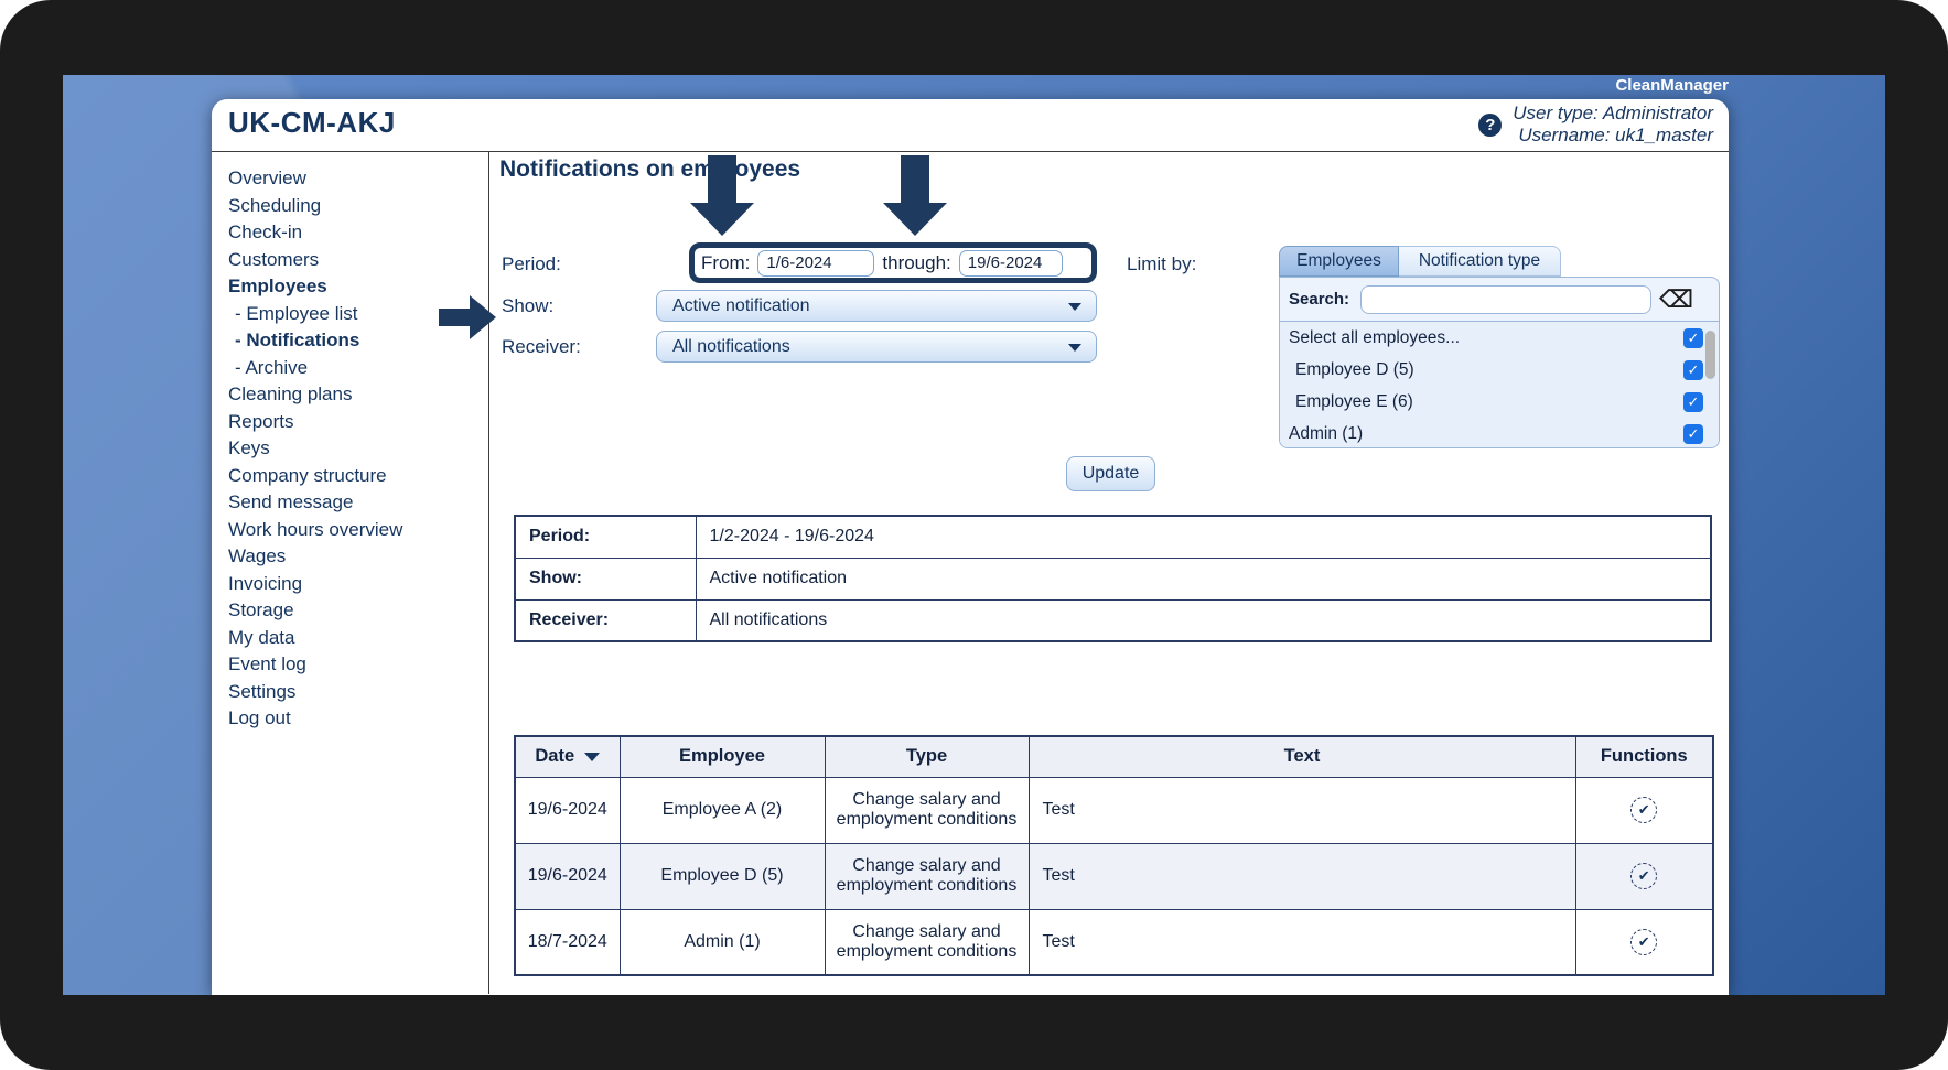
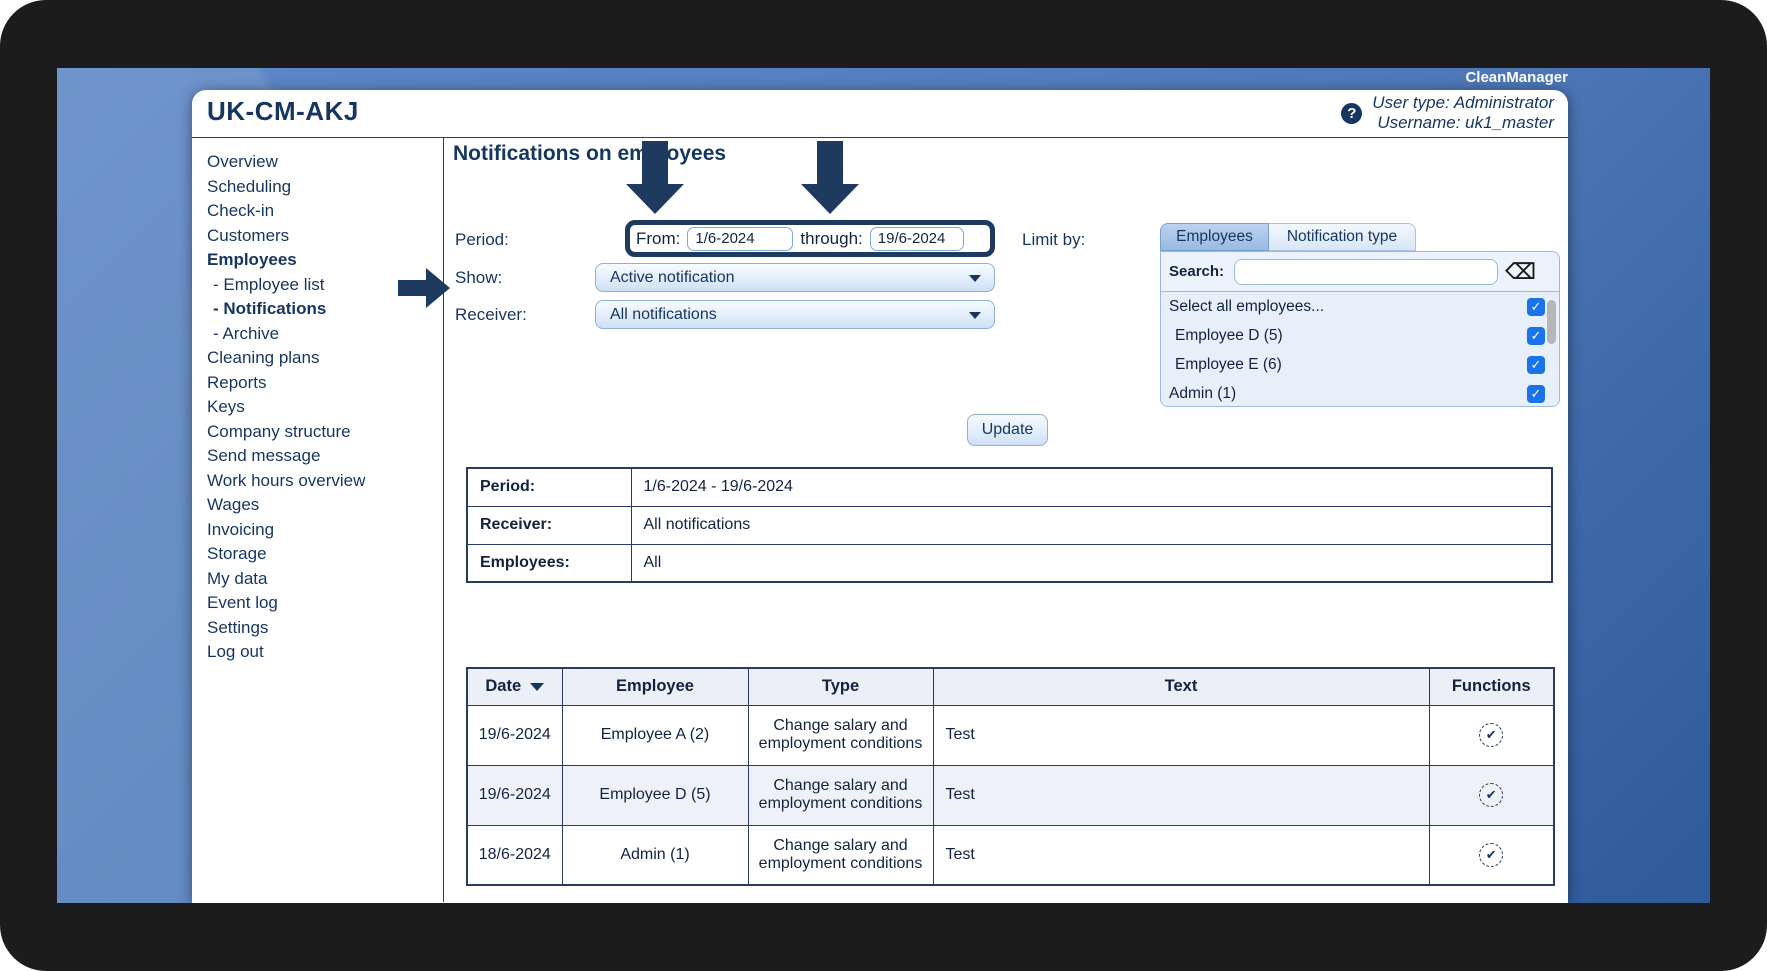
  CleanManager
  UK-CM-AKJ
  ?
  User type: Administrator
  Username: uk1_master
  Overview
  Scheduling
  Check-in
  Customers
  Employees
  - Employee list
  - Notifications
  - Archive
  Cleaning plans
  Reports
  Keys
  Company structure
  Send message
  Work hours overview
  Wages
  Invoicing
  Storage
  My data
  Event log
  Settings
  Log out
  Notifications on emoyees
  Period:
  From:
  1/6-2024
  through:
  19/6-2024
  Show:
  Active notification
  Receiver:
  All notifications
  Limit by:
  Employees
  Notification type
  Search:
  ⌫
  Select all employees...
  ✓
  Employee D (5)
  ✓
  Employee E (6)
  ✓
  Admin (1)
  ✓
  Update
- Period:	1/2-2024 - 19/6-2024
+ Period:	1/6-2024 - 19/6-2024
- Show:	Active notification
  Receiver:	All notifications
+ Employees:	All
  Date	Employee	Type	Text	Functions
  19/6-2024	Employee A (2)	Change salary and employment conditions	Test	✔
  19/6-2024	Employee D (5)	Change salary and employment conditions	Test	✔
- 18/7-2024	Admin (1)	Change salary and employment conditions	Test	✔
+ 18/6-2024	Admin (1)	Change salary and employment conditions	Test	✔
